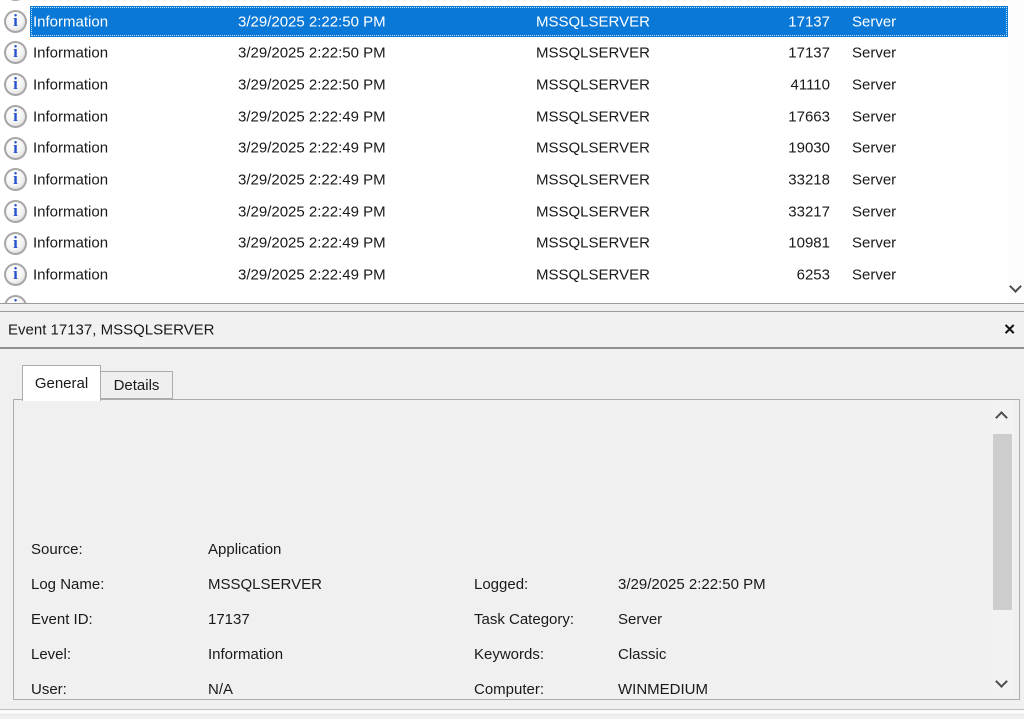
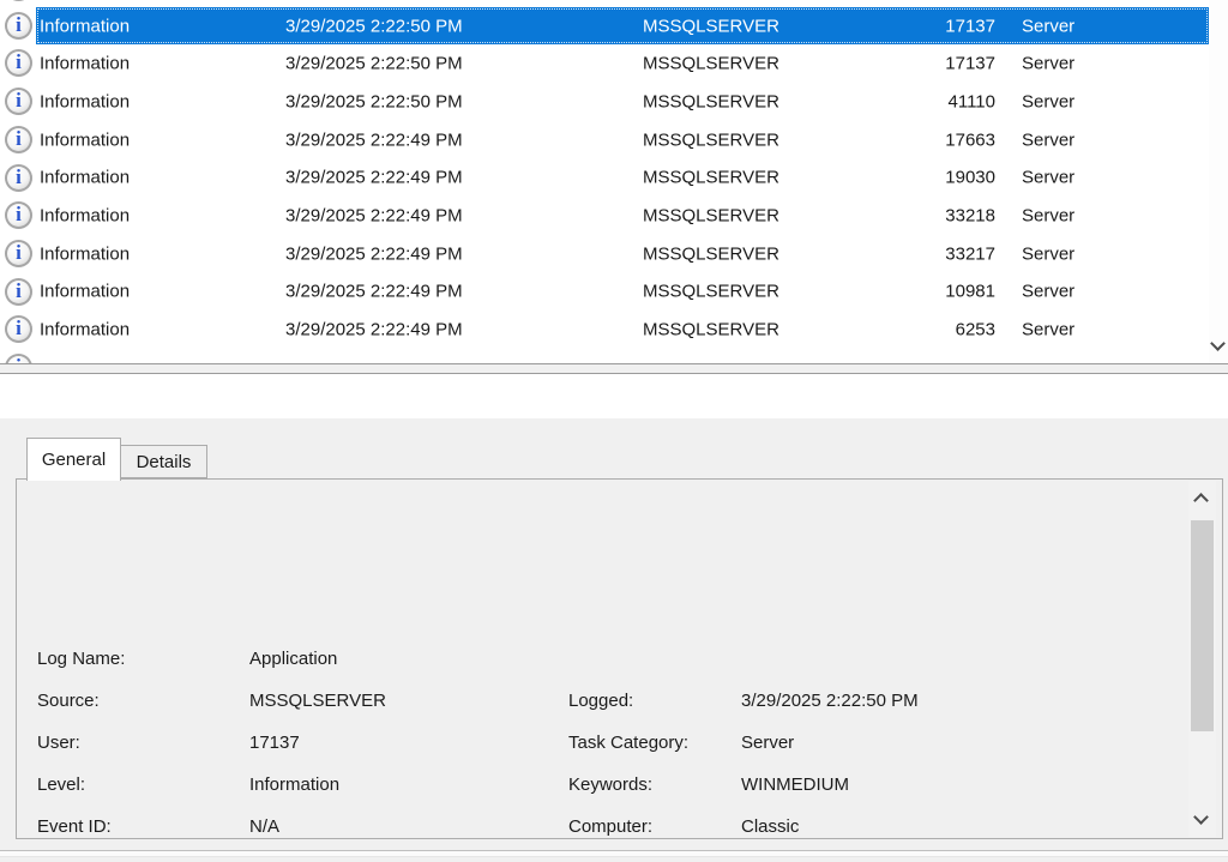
  i
  Information
  3/29/2025 2:22:50 PM
  MSSQLSERVER
  17137
  Server
  i
  Information
  3/29/2025 2:22:50 PM
  MSSQLSERVER
  17137
  Server
  i
  Information
  3/29/2025 2:22:50 PM
  MSSQLSERVER
  41110
  Server
  i
  Information
  3/29/2025 2:22:49 PM
  MSSQLSERVER
  17663
  Server
  i
  Information
  3/29/2025 2:22:49 PM
  MSSQLSERVER
  19030
  Server
  i
  Information
  3/29/2025 2:22:49 PM
  MSSQLSERVER
  33218
  Server
  i
  Information
  3/29/2025 2:22:49 PM
  MSSQLSERVER
  33217
  Server
  i
  Information
  3/29/2025 2:22:49 PM
  MSSQLSERVER
  10981
  Server
  i
  Information
  3/29/2025 2:22:49 PM
  MSSQLSERVER
  6253
  Server
- Event 17137, MSSQLSERVER
- ✕
  General
  Details
- Source:
+ Log Name:
  Application
- Log Name:
+ Source:
  MSSQLSERVER
- Event ID:
+ User:
  17137
  Level:
  Information
- User:
+ Event ID:
  N/A
  Logged:
  3/29/2025 2:22:50 PM
  Task Category:
  Server
  Keywords:
- Classic
+ WINMEDIUM
  Computer:
- WINMEDIUM
+ Classic
